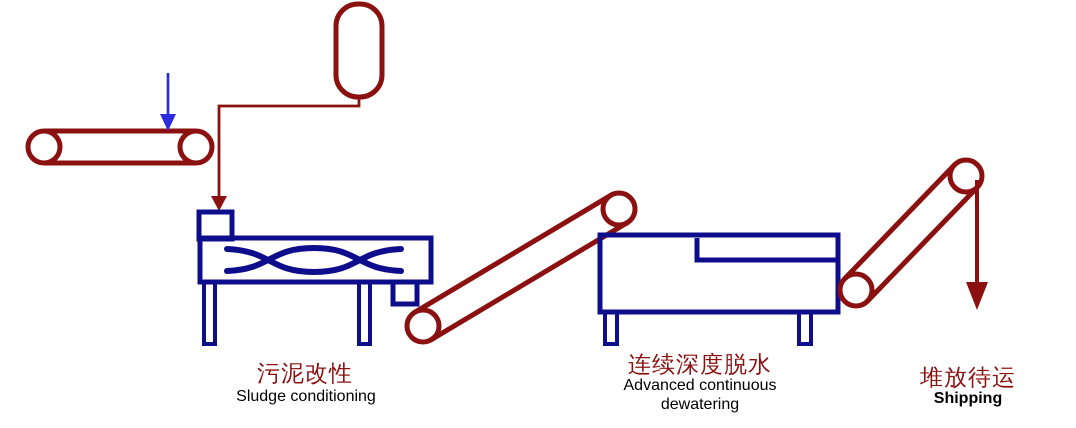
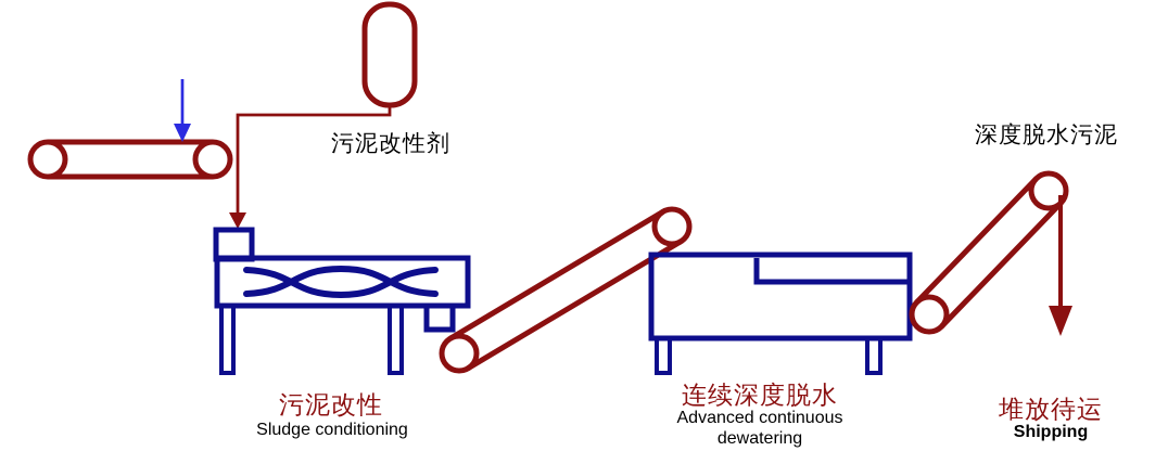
+ 污泥改性剂
+ 深度脱水污泥
  污泥改性
  Sludge conditioning
  连续深度脱水
  Advanced continuous dewatering
  堆放待运
  Shipping
